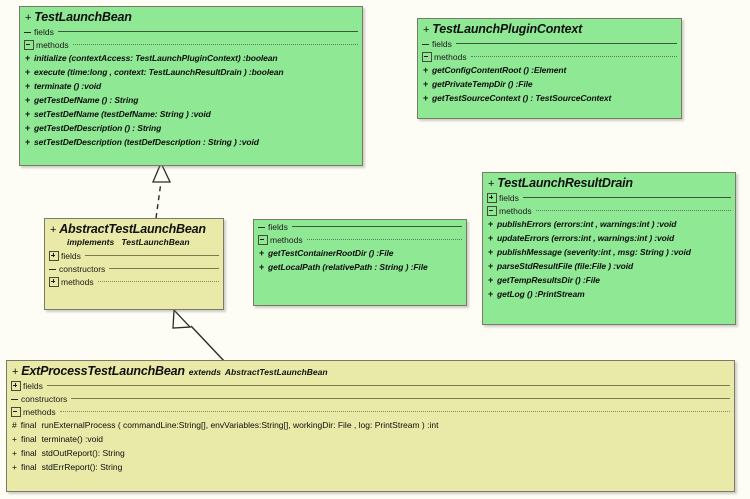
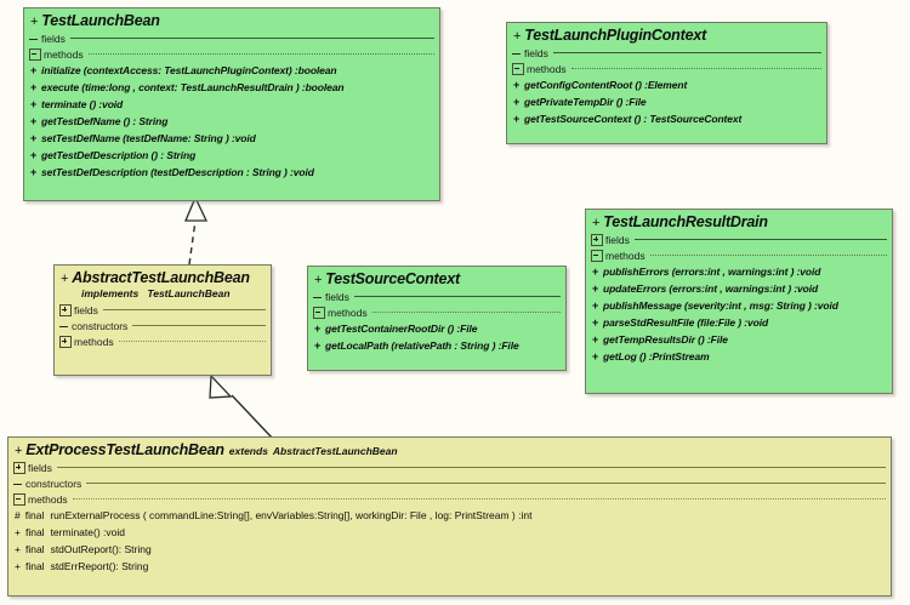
  + TestLaunchBean
  fields
  methods
  +
  initialize (contextAccess: TestLaunchPluginContext) :boolean
  +
  execute (time:long , context: TestLaunchResultDrain ) :boolean
  +
  terminate () :void
  +
  getTestDefName () : String
  +
  setTestDefName (testDefName: String ) :void
  +
  getTestDefDescription () : String
  +
  setTestDefDescription (testDefDescription : String ) :void
  + TestLaunchPluginContext
  fields
  methods
  +
  getConfigContentRoot () :Element
  +
  getPrivateTempDir () :File
  +
  getTestSourceContext () : TestSourceContext
  + TestLaunchResultDrain
  fields
  methods
  +
  publishErrors (errors:int , warnings:int ) :void
  +
  updateErrors (errors:int , warnings:int ) :void
  +
  publishMessage (severity:int , msg: String ) :void
  +
  parseStdResultFile (file:File ) :void
  +
  getTempResultsDir () :File
  +
  getLog () :PrintStream
  + AbstractTestLaunchBean
  implements TestLaunchBean
  fields
  constructors
  methods
+ + TestSourceContext
  fields
  methods
  +
  getTestContainerRootDir () :File
  +
  getLocalPath (relativePath : String ) :File
  + ExtProcessTestLaunchBean extends AbstractTestLaunchBean
  fields
  constructors
  methods
  #
  final
  runExternalProcess ( commandLine:String[], envVariables:String[], workingDir: File , log: PrintStream ) :int
  +
  final
  terminate() :void
  +
  final
  stdOutReport(): String
  +
  final
  stdErrReport(): String
